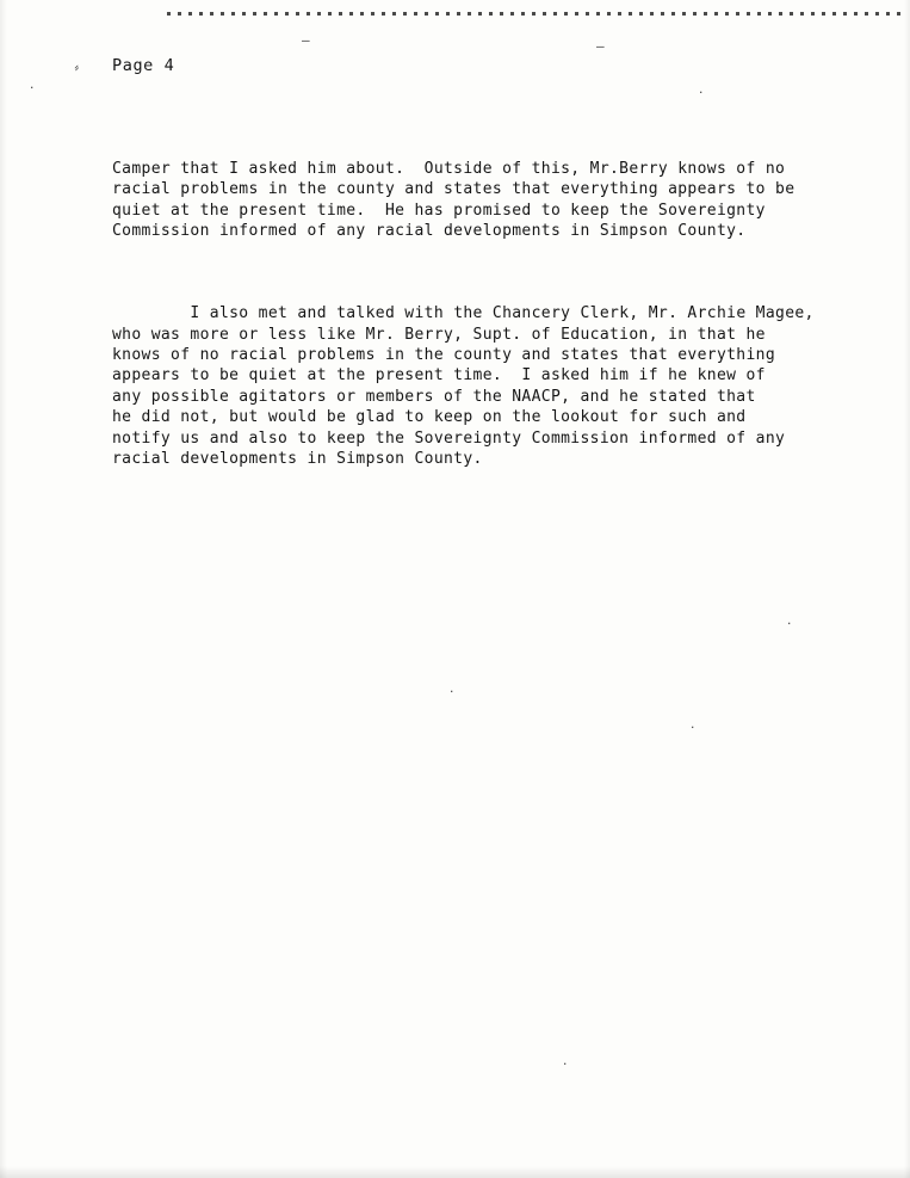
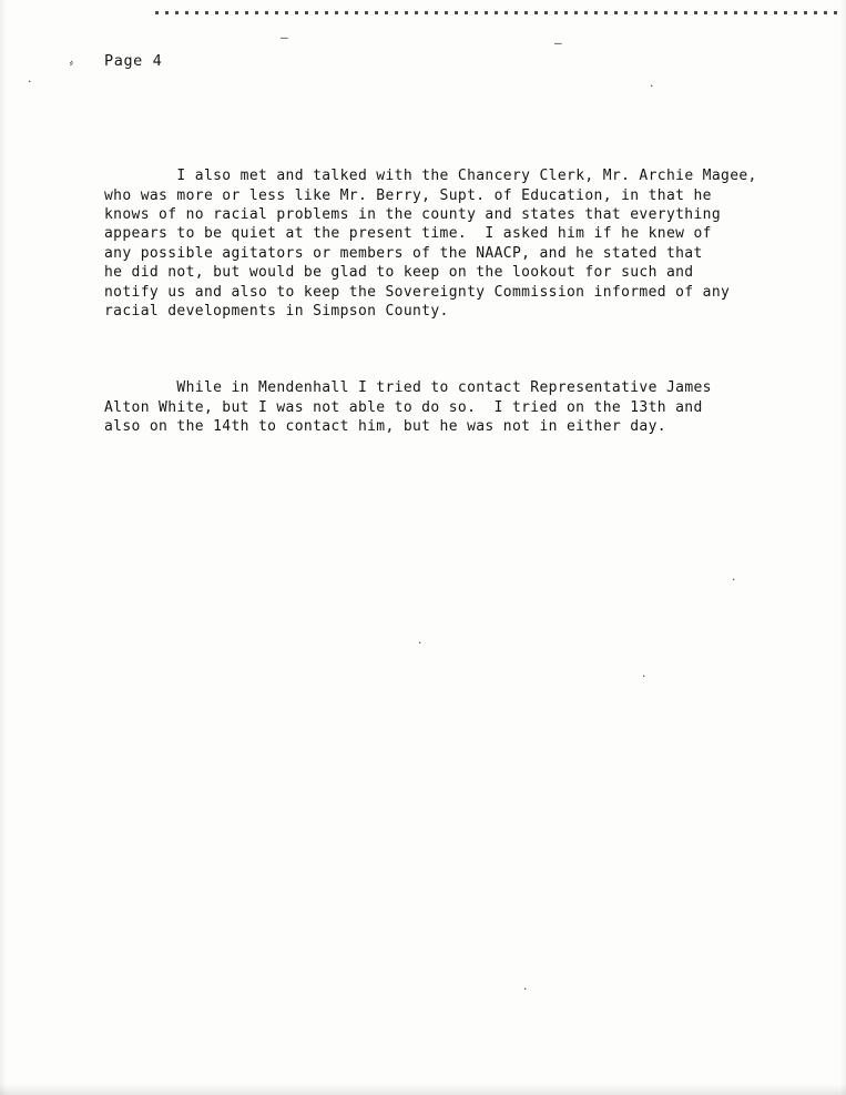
  —
  —
  .
  .
  .
  .
  .
  .
  Page 4
- Camper that I asked him about. Outside of this, Mr.Berry knows of no
- racial problems in the county and states that everything appears to be
- quiet at the present time. He has promised to keep the Sovereignty
- Commission informed of any racial developments in Simpson County.
  I also met and talked with the Chancery Clerk, Mr. Archie Magee,
  who was more or less like Mr. Berry, Supt. of Education, in that he
  knows of no racial problems in the county and states that everything
  appears to be quiet at the present time. I asked him if he knew of
  any possible agitators or members of the NAACP, and he stated that
  he did not, but would be glad to keep on the lookout for such and
  notify us and also to keep the Sovereignty Commission informed of any
  racial developments in Simpson County.
+ While in Mendenhall I tried to contact Representative James
+ Alton White, but I was not able to do so. I tried on the 13th and
+ also on the 14th to contact him, but he was not in either day.
